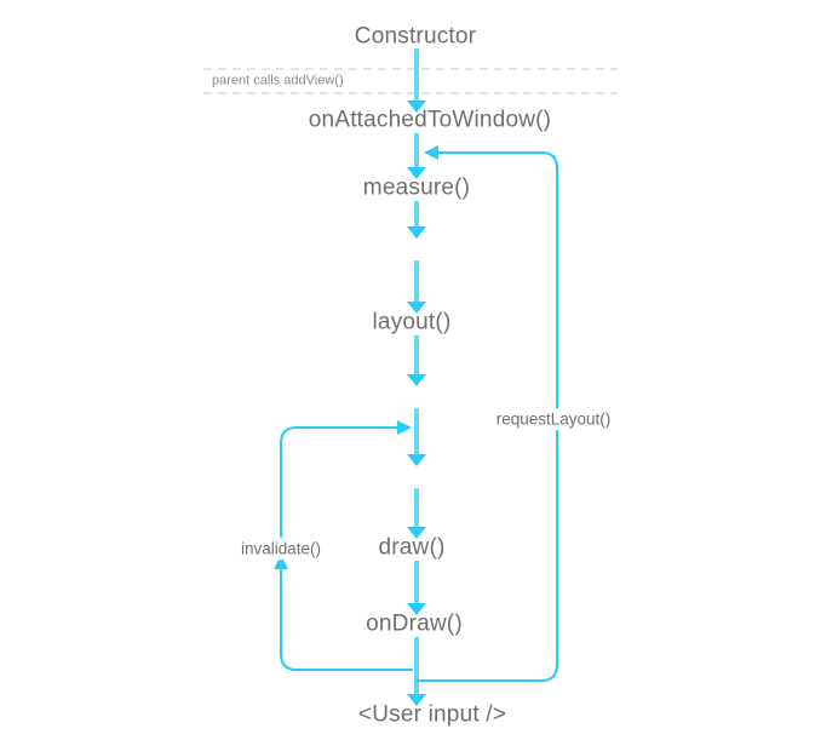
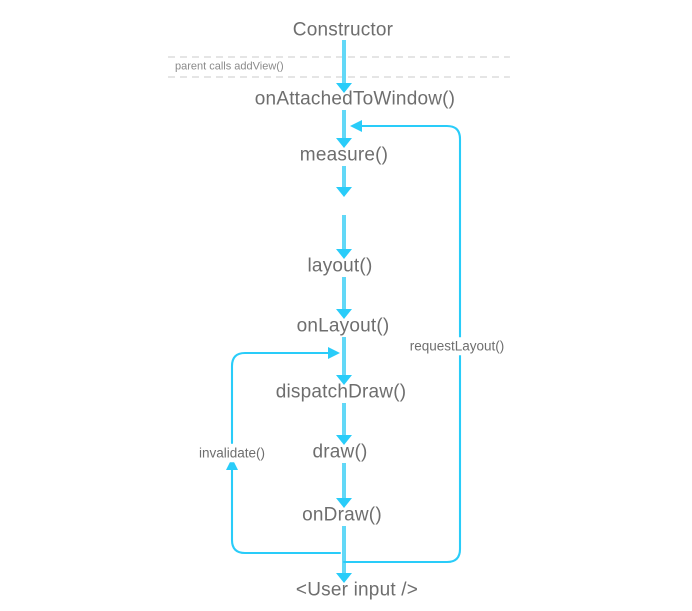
  Constructor
  onAttachedToWindow()
  measure()
  layout()
+ onLayout()
+ dispatchDraw()
  draw()
  onDraw()
  <User input />
  requestLayout()
  invalidate()
  parent calls addView()
